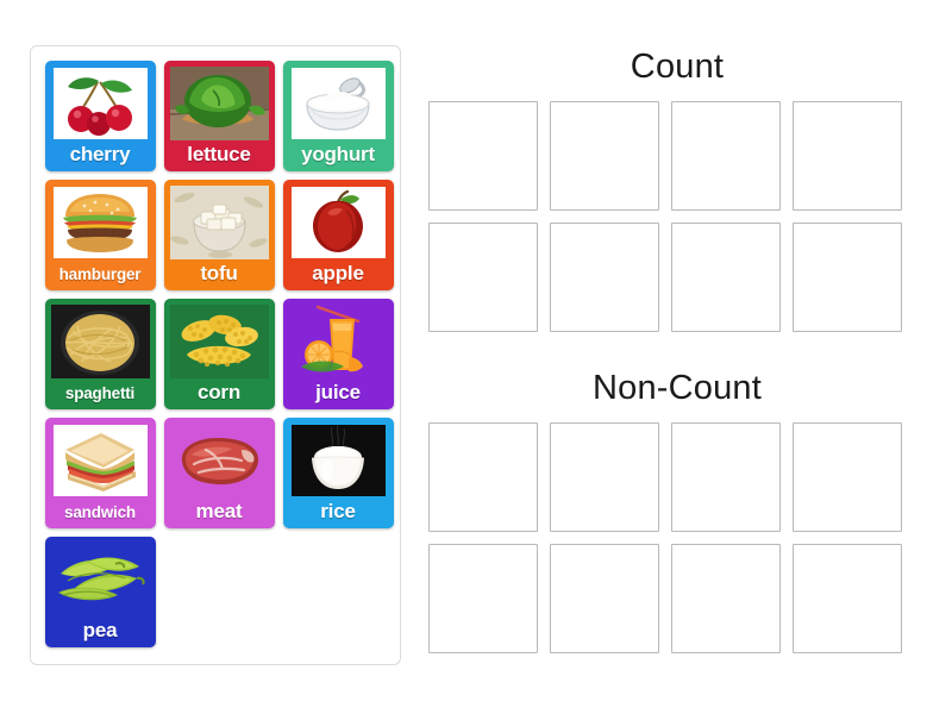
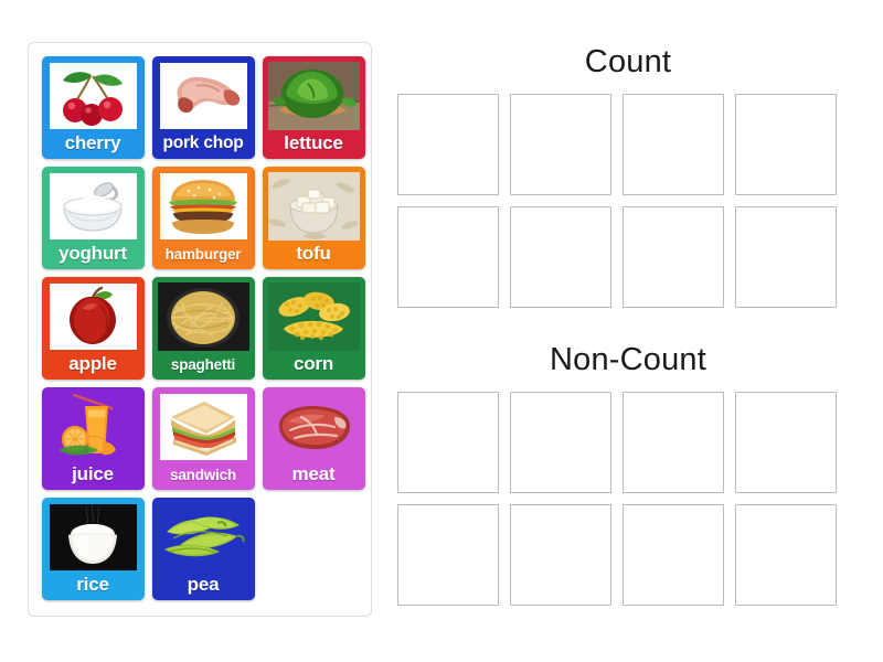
  cherry
+ pork chop
  lettuce
  yoghurt
  hamburger
  tofu
  apple
  spaghetti
  corn
  juice
  sandwich
  meat
  rice
  pea
  Count
  Non-Count
